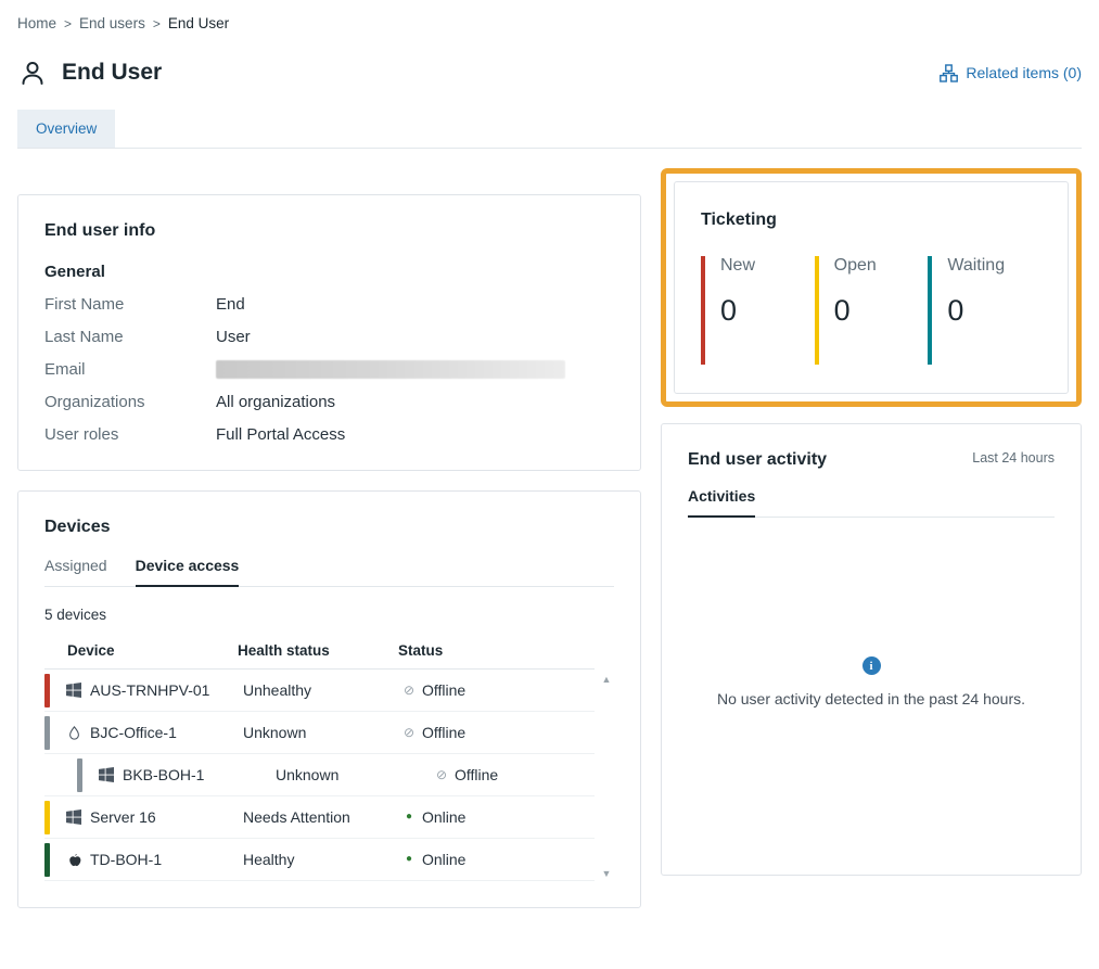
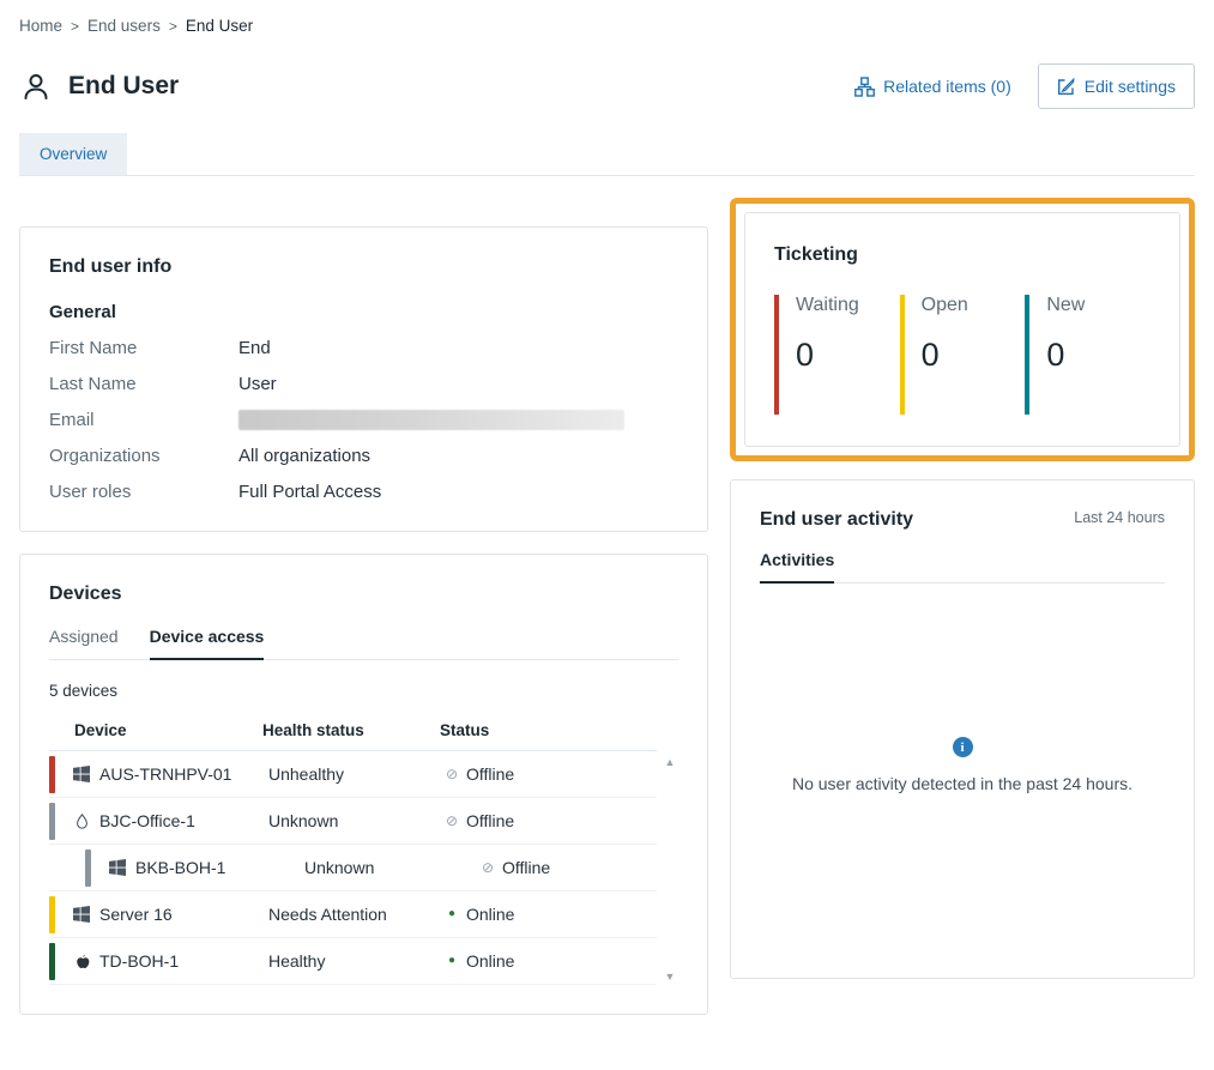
  Home
  >
  End users
  >
  End User
  End User
  Related items (0)
+ Edit settings
  Overview
  End user info
  General
  First Name
  End
  Last Name
  User
  Email
  Organizations
  All organizations
  User roles
  Full Portal Access
  Devices
  Assigned
  Device access
  5 devices
  Device
  Health status
  Status
  AUS-TRNHPV-01
  Unhealthy
  Offline
  BJC-Office-1
  Unknown
  Offline
  BKB-BOH-1
  Unknown
  Offline
  Server 16
  Needs Attention
  Online
  TD-BOH-1
  Healthy
  Online
  ▲
  ▼
  Ticketing
- New
+ Waiting
  0
  Open
  0
- Waiting
+ New
  0
  End user activity
  Last 24 hours
  Activities
  i
  No user activity detected in the past 24 hours.
